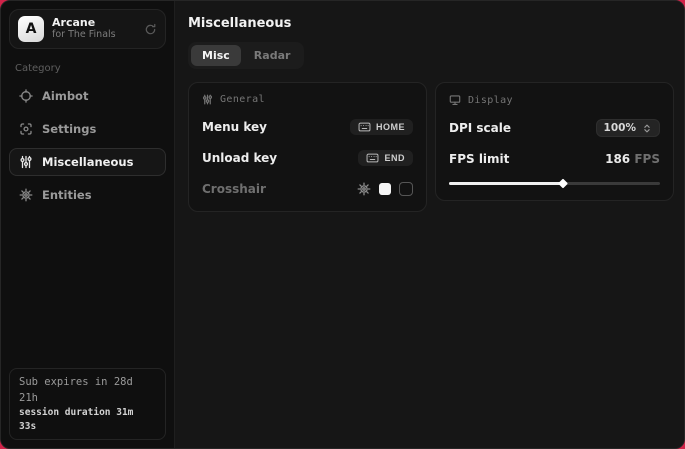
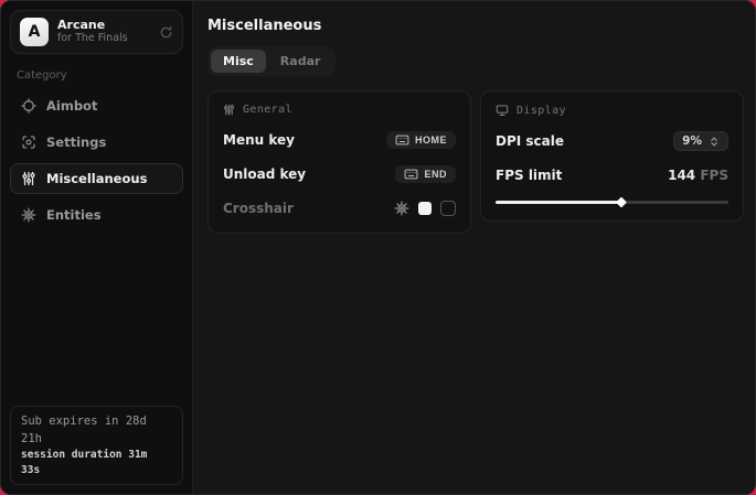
  A
  Arcane
  for The Finals
  Category
  Aimbot
  Settings
  Miscellaneous
  Entities
  Sub expires in 28d 21h
  session duration 31m 33s
  Miscellaneous
  Misc
  Radar
  General
  Menu key
  HOME
  Unload key
  END
  Crosshair
  Display
  DPI scale
- 100%
+ 9%
  FPS limit
- 186 FPS
+ 144 FPS
